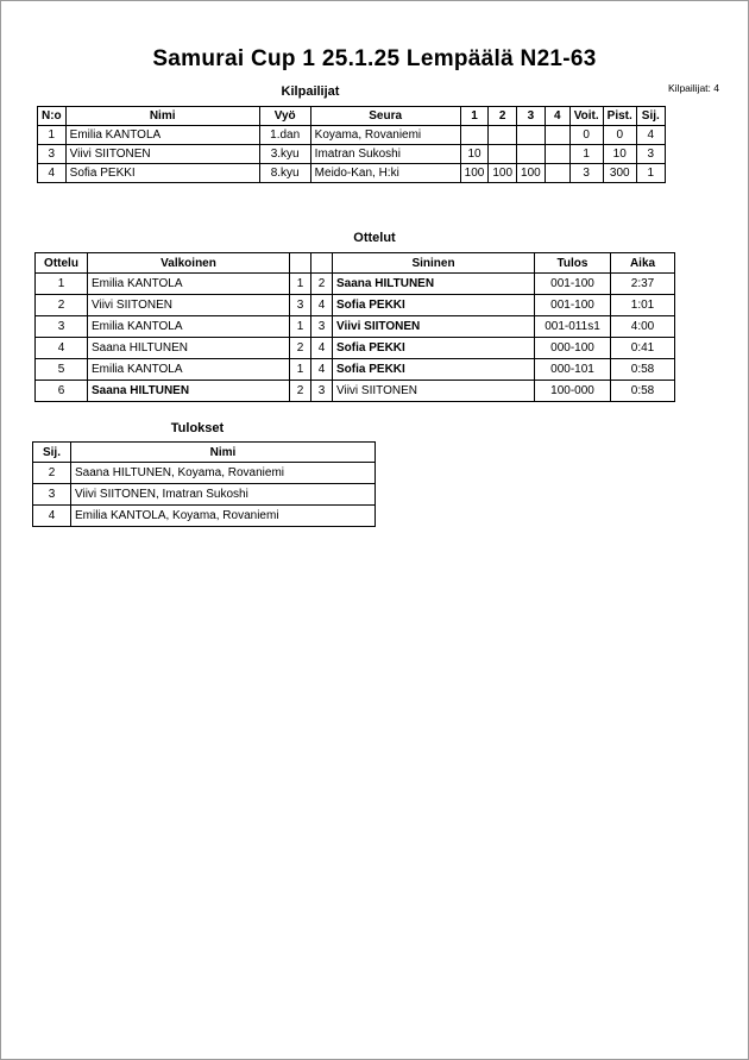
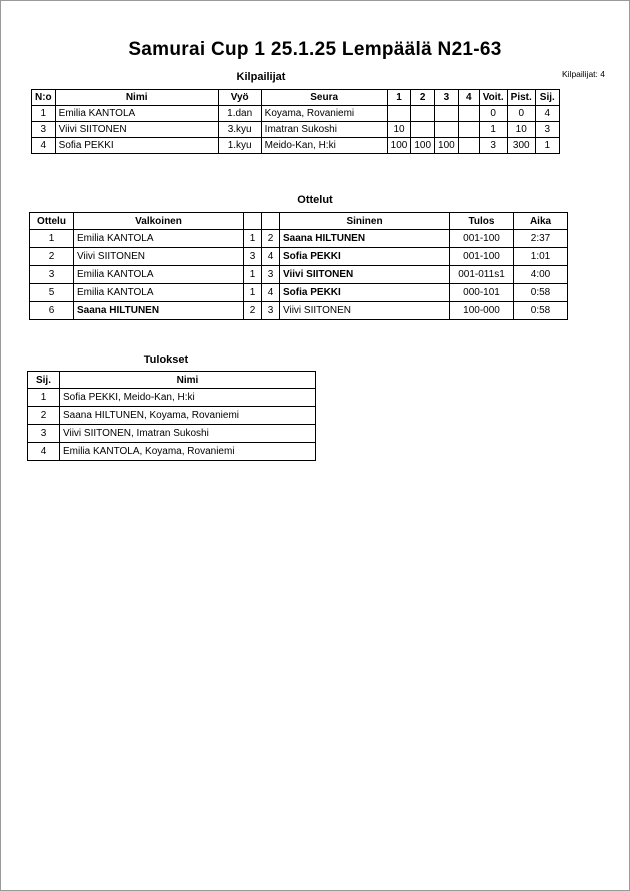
  Samurai Cup 1 25.1.25 Lempäälä N21-63
  Kilpailijat
  Kilpailijat: 4
  N:o	Nimi	Vyö	Seura	1	2	3	4	Voit.	Pist.	Sij.
  1	Emilia KANTOLA	1.dan	Koyama, Rovaniemi					0	0	4
  3	Viivi SIITONEN	3.kyu	Imatran Sukoshi	10				1	10	3
- 4	Sofia PEKKI	8.kyu	Meido-Kan, H:ki	100	100	100		3	300	1
+ 4	Sofia PEKKI	1.kyu	Meido-Kan, H:ki	100	100	100		3	300	1
  Ottelut
  Ottelu	Valkoinen			Sininen	Tulos	Aika
  1	Emilia KANTOLA	1	2	Saana HILTUNEN	001-100	2:37
  2	Viivi SIITONEN	3	4	Sofia PEKKI	001-100	1:01
  3	Emilia KANTOLA	1	3	Viivi SIITONEN	001-011s1	4:00
- 4	Saana HILTUNEN	2	4	Sofia PEKKI	000-100	0:41
  5	Emilia KANTOLA	1	4	Sofia PEKKI	000-101	0:58
  6	Saana HILTUNEN	2	3	Viivi SIITONEN	100-000	0:58
  Tulokset
  Sij.	Nimi
+ 1	Sofia PEKKI, Meido-Kan, H:ki
  2	Saana HILTUNEN, Koyama, Rovaniemi
  3	Viivi SIITONEN, Imatran Sukoshi
  4	Emilia KANTOLA, Koyama, Rovaniemi
